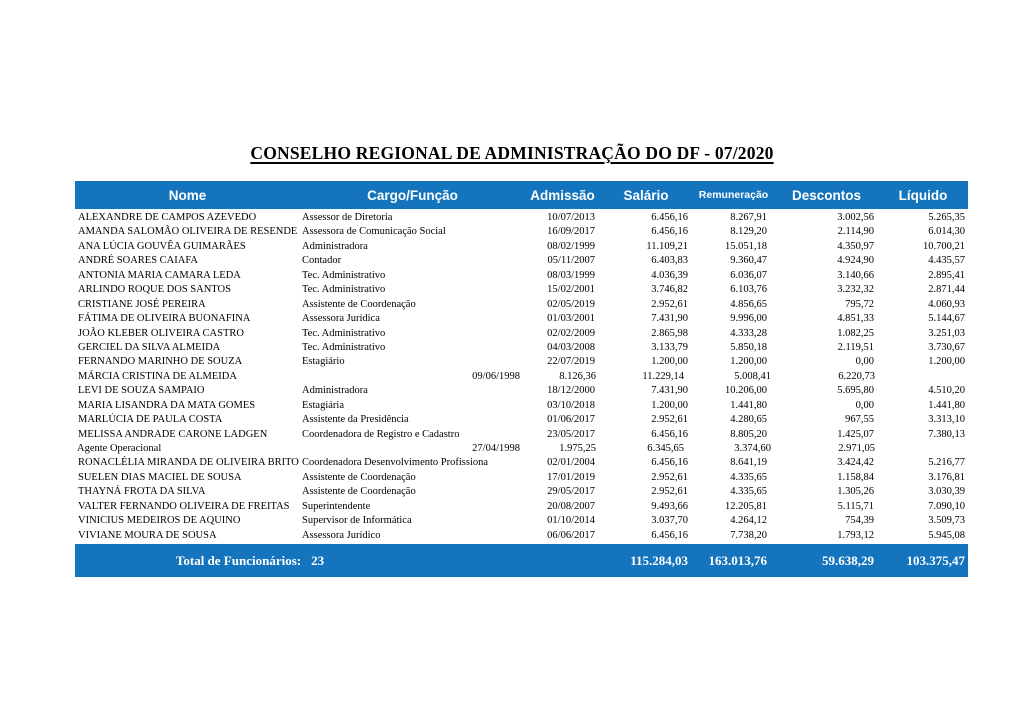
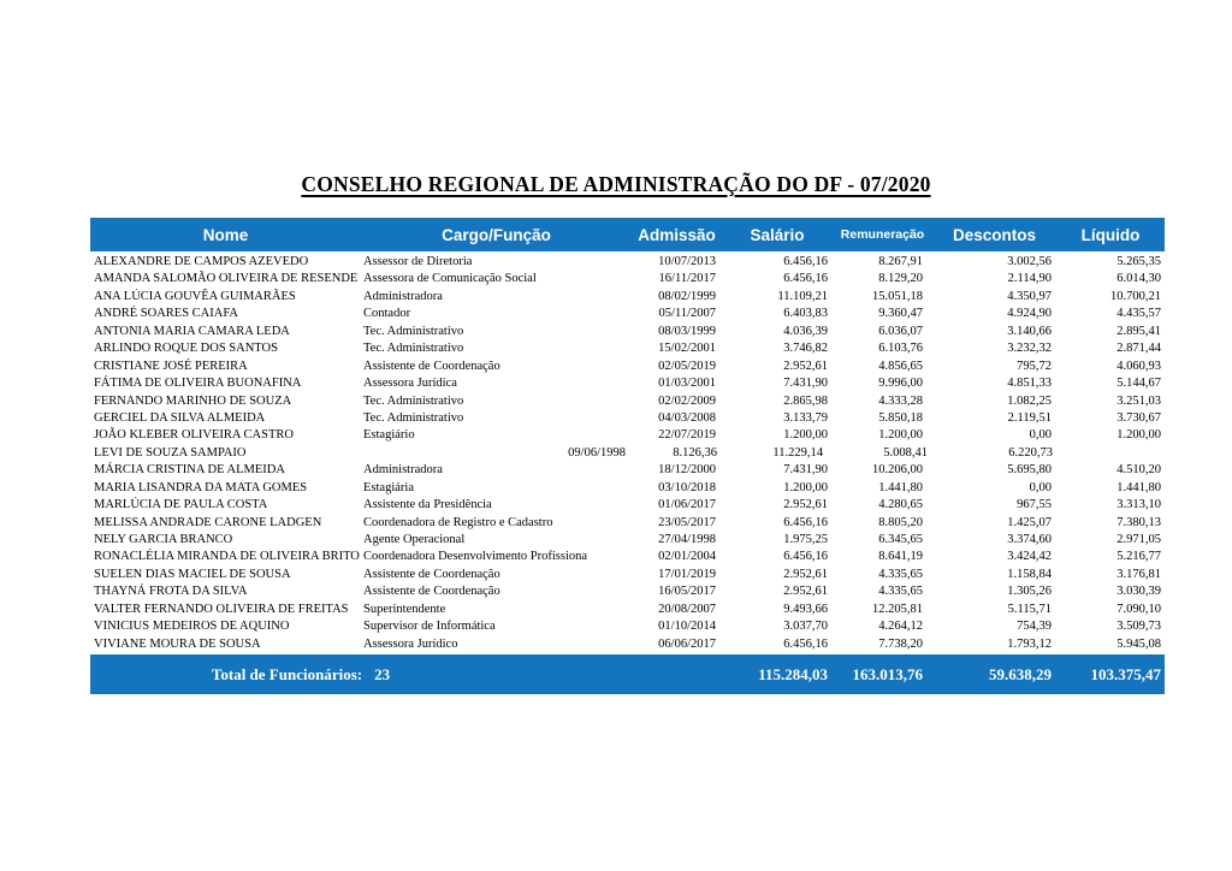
  CONSELHO REGIONAL DE ADMINISTRAÇÃO DO DF - 07/2020
  Nome
  Cargo/Função
  Admissão
  Salário
  Remuneração
  Descontos
  Líquido
  ALEXANDRE DE CAMPOS AZEVEDO
  Assessor de Diretoria
  10/07/2013
  6.456,16
  8.267,91
  3.002,56
  5.265,35
  AMANDA SALOMÃO OLIVEIRA DE RESENDE
  Assessora de Comunicação Social
- 16/09/2017
+ 16/11/2017
  6.456,16
  8.129,20
  2.114,90
  6.014,30
  ANA LÚCIA GOUVÊA GUIMARÃES
  Administradora
  08/02/1999
  11.109,21
  15.051,18
  4.350,97
  10.700,21
  ANDRÉ SOARES CAIAFA
  Contador
  05/11/2007
  6.403,83
  9.360,47
  4.924,90
  4.435,57
  ANTONIA MARIA CAMARA LEDA
  Tec. Administrativo
  08/03/1999
  4.036,39
  6.036,07
  3.140,66
  2.895,41
  ARLINDO ROQUE DOS SANTOS
  Tec. Administrativo
  15/02/2001
  3.746,82
  6.103,76
  3.232,32
  2.871,44
  CRISTIANE JOSÉ PEREIRA
  Assistente de Coordenação
  02/05/2019
  2.952,61
  4.856,65
  795,72
  4.060,93
  FÁTIMA DE OLIVEIRA BUONAFINA
  Assessora Jurídica
  01/03/2001
  7.431,90
  9.996,00
  4.851,33
  5.144,67
- JOÃO KLEBER OLIVEIRA CASTRO
+ FERNANDO MARINHO DE SOUZA
  Tec. Administrativo
  02/02/2009
  2.865,98
  4.333,28
  1.082,25
  3.251,03
  GERCIEL DA SILVA ALMEIDA
  Tec. Administrativo
  04/03/2008
  3.133,79
  5.850,18
  2.119,51
  3.730,67
- FERNANDO MARINHO DE SOUZA
+ JOÃO KLEBER OLIVEIRA CASTRO
  Estagiário
  22/07/2019
  1.200,00
  1.200,00
  0,00
  1.200,00
- MÁRCIA CRISTINA DE ALMEIDA
+ LEVI DE SOUZA SAMPAIO
  09/06/1998
  8.126,36
  11.229,14
  5.008,41
  6.220,73
- LEVI DE SOUZA SAMPAIO
+ MÁRCIA CRISTINA DE ALMEIDA
  Administradora
  18/12/2000
  7.431,90
  10.206,00
  5.695,80
  4.510,20
  MARIA LISANDRA DA MATA GOMES
  Estagiária
  03/10/2018
  1.200,00
  1.441,80
  0,00
  1.441,80
  MARLÚCIA DE PAULA COSTA
  Assistente da Presidência
  01/06/2017
  2.952,61
  4.280,65
  967,55
  3.313,10
  MELISSA ANDRADE CARONE LADGEN
  Coordenadora de Registro e Cadastro
  23/05/2017
  6.456,16
  8.805,20
  1.425,07
  7.380,13
+ NELY GARCIA BRANCO
  Agente Operacional
  27/04/1998
  1.975,25
  6.345,65
  3.374,60
  2.971,05
  RONACLÉLIA MIRANDA DE OLIVEIRA BRITO
  Coordenadora Desenvolvimento Profissiona
  02/01/2004
  6.456,16
  8.641,19
  3.424,42
  5.216,77
  SUELEN DIAS MACIEL DE SOUSA
  Assistente de Coordenação
  17/01/2019
  2.952,61
  4.335,65
  1.158,84
  3.176,81
  THAYNÁ FROTA DA SILVA
  Assistente de Coordenação
- 29/05/2017
+ 16/05/2017
  2.952,61
  4.335,65
  1.305,26
  3.030,39
  VALTER FERNANDO OLIVEIRA DE FREITAS
  Superintendente
  20/08/2007
  9.493,66
  12.205,81
  5.115,71
  7.090,10
  VINICIUS MEDEIROS DE AQUINO
  Supervisor de Informática
  01/10/2014
  3.037,70
  4.264,12
  754,39
  3.509,73
  VIVIANE MOURA DE SOUSA
  Assessora Jurídico
  06/06/2017
  6.456,16
  7.738,20
  1.793,12
  5.945,08
  Total de Funcionários: 23
  115.284,03
  163.013,76
  59.638,29
  103.375,47
